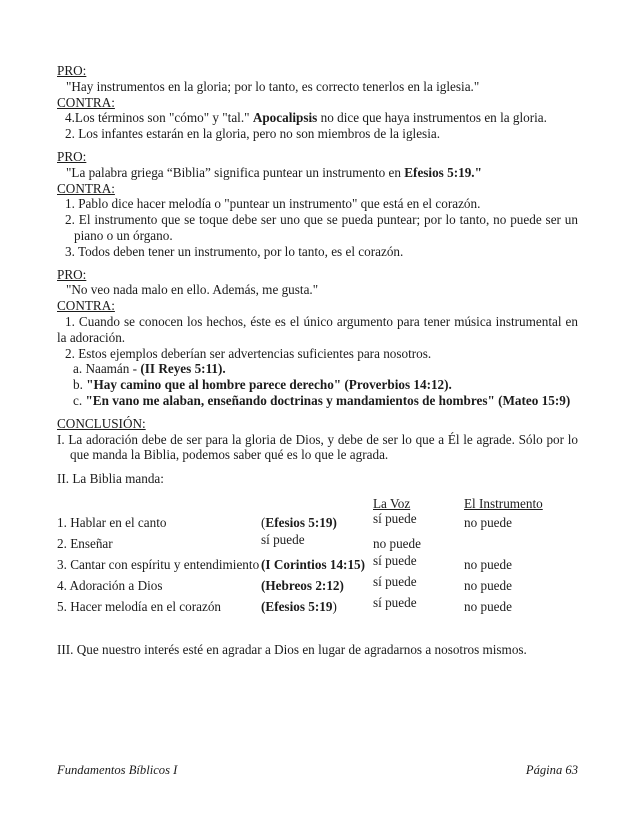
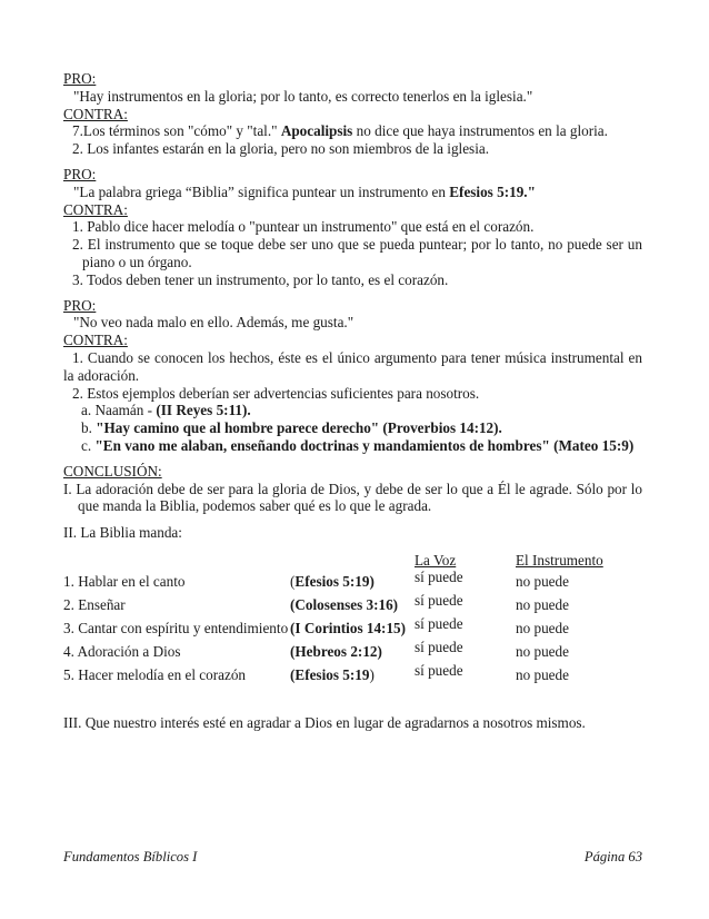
  PRO:
  "Hay instrumentos en la gloria; por lo tanto, es correcto tenerlos en la iglesia."
  CONTRA:
- 4.Los términos son "cómo" y "tal." Apocalipsis no dice que haya instrumentos en la gloria.
+ 7.Los términos son "cómo" y "tal." Apocalipsis no dice que haya instrumentos en la gloria.
  2. Los infantes estarán en la gloria, pero no son miembros de la iglesia.
  PRO:
  "La palabra griega “Biblia” significa puntear un instrumento en Efesios 5:19."
  CONTRA:
  1. Pablo dice hacer melodía o "puntear un instrumento" que está en el corazón.
  2. El instrumento que se toque debe ser uno que se pueda puntear; por lo tanto, no puede ser un piano o un órgano.
  3. Todos deben tener un instrumento, por lo tanto, es el corazón.
  PRO:
  "No veo nada malo en ello. Además, me gusta."
  CONTRA:
  1. Cuando se conocen los hechos, éste es el único argumento para tener música instrumental en la adoración.
  2. Estos ejemplos deberían ser advertencias suficientes para nosotros.
  a. Naamán - (II Reyes 5:11).
  b. "Hay camino que al hombre parece derecho" (Proverbios 14:12).
  c. "En vano me alaban, enseñando doctrinas y mandamientos de hombres" (Mateo 15:9)
  CONCLUSIÓN:
  I. La adoración debe de ser para la gloria de Dios, y debe de ser lo que a Él le agrade. Sólo por lo que manda la Biblia, podemos saber qué es lo que le agrada.
  II. La Biblia manda:
  La Voz
  El Instrumento
  1. Hablar en el canto
  (Efesios 5:19)
  sí puede
  no puede
  2. Enseñar
+ (Colosenses 3:16)
  sí puede
  no puede
  3. Cantar con espíritu y entendimiento
  (I Corintios 14:15)
  sí puede
  no puede
  4. Adoración a Dios
  (Hebreos 2:12)
  sí puede
  no puede
  5. Hacer melodía en el corazón
  (Efesios 5:19)
  sí puede
  no puede
  III. Que nuestro interés esté en agradar a Dios en lugar de agradarnos a nosotros mismos.
  Fundamentos Bíblicos I
  Página 63
